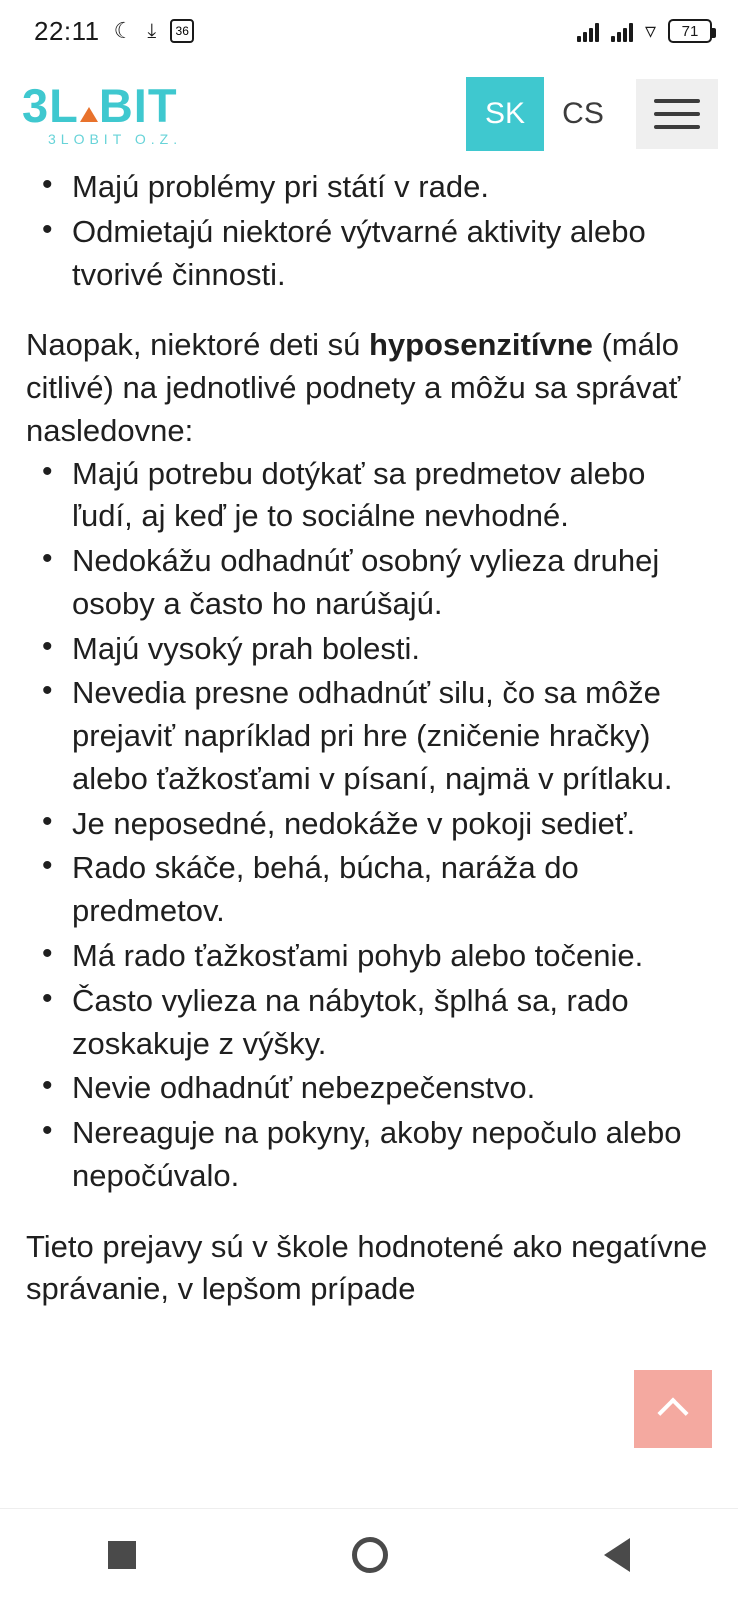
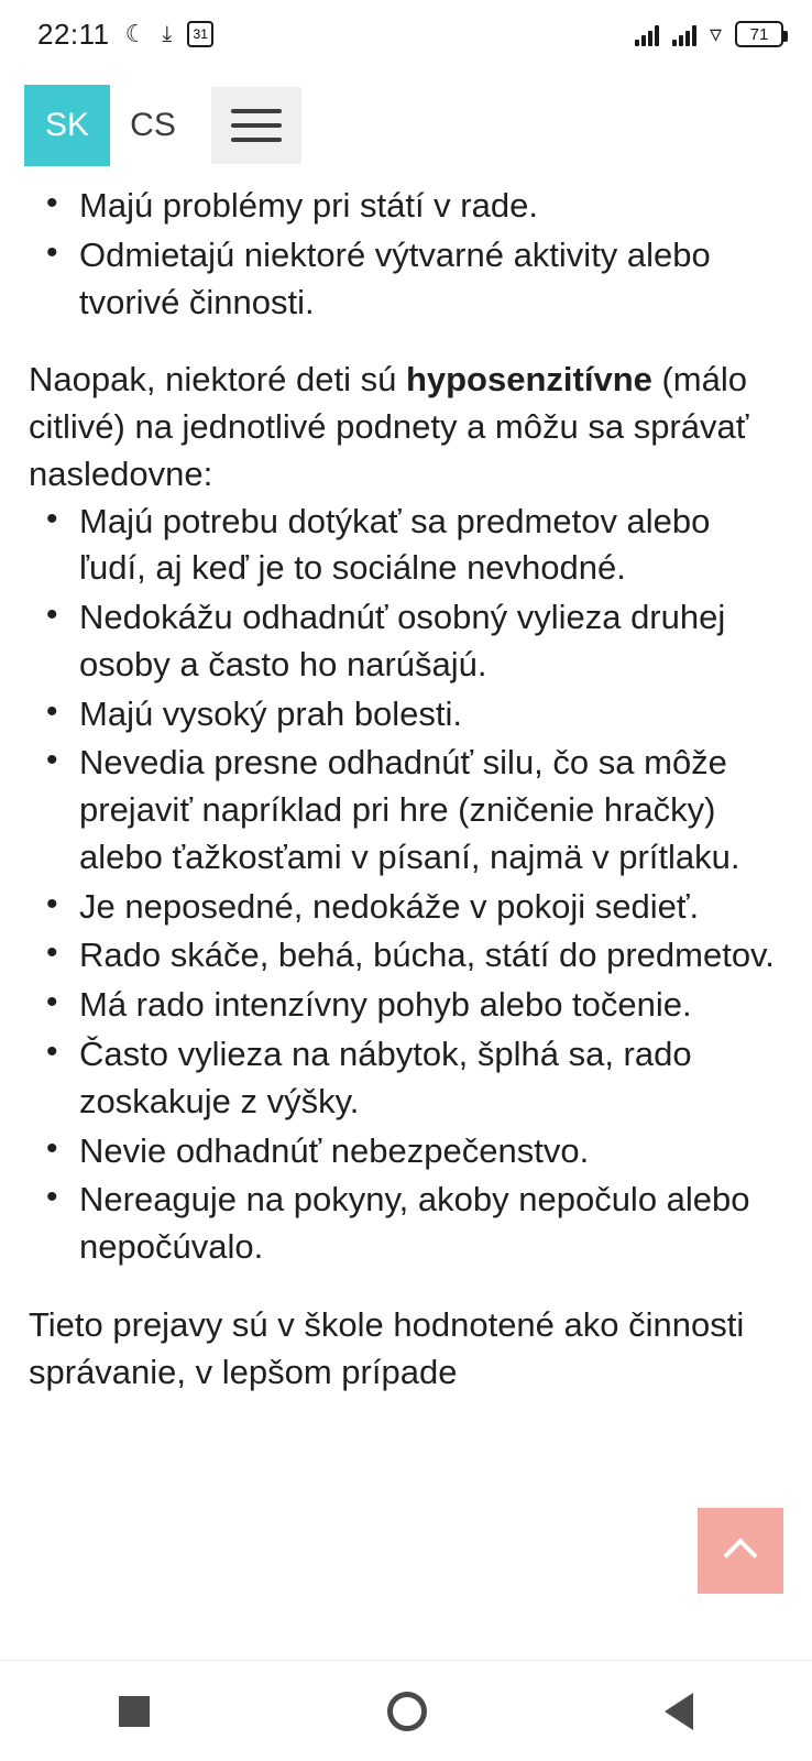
  22:11
  ☾
  ⤓
- 36
+ 31
  ▿
  71
- 3L
- BIT
- 3LOBIT O.Z.
  SK
  CS
  Majú problémy pri státí v rade.
  Odmietajú niektoré výtvarné aktivity alebo tvorivé činnosti.
  Naopak, niektoré deti sú hyposenzitívne (málo citlivé) na jednotlivé podnety a môžu sa správať nasledovne:
  Majú potrebu dotýkať sa predmetov alebo ľudí, aj keď je to sociálne nevhodné.
  Nedokážu odhadnúť osobný vylieza druhej osoby a často ho narúšajú.
  Majú vysoký prah bolesti.
  Nevedia presne odhadnúť silu, čo sa môže prejaviť napríklad pri hre (zničenie hračky) alebo ťažkosťami v písaní, najmä v prítlaku.
  Je neposedné, nedokáže v pokoji sedieť.
- Rado skáče, behá, búcha, naráža do predmetov.
+ Rado skáče, behá, búcha, státí do predmetov.
- Má rado ťažkosťami pohyb alebo točenie.
+ Má rado intenzívny pohyb alebo točenie.
  Často vylieza na nábytok, šplhá sa, rado zoskakuje z výšky.
  Nevie odhadnúť nebezpečenstvo.
  Nereaguje na pokyny, akoby nepočulo alebo nepočúvalo.
- Tieto prejavy sú v škole hodnotené ako negatívne správanie, v lepšom prípade
+ Tieto prejavy sú v škole hodnotené ako činnosti správanie, v lepšom prípade
